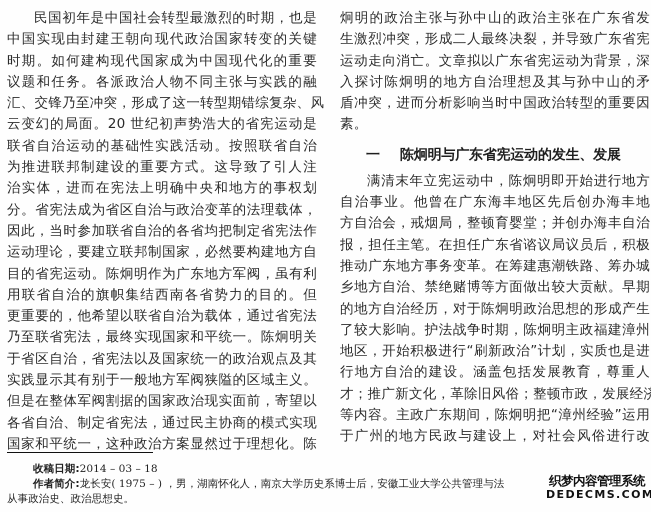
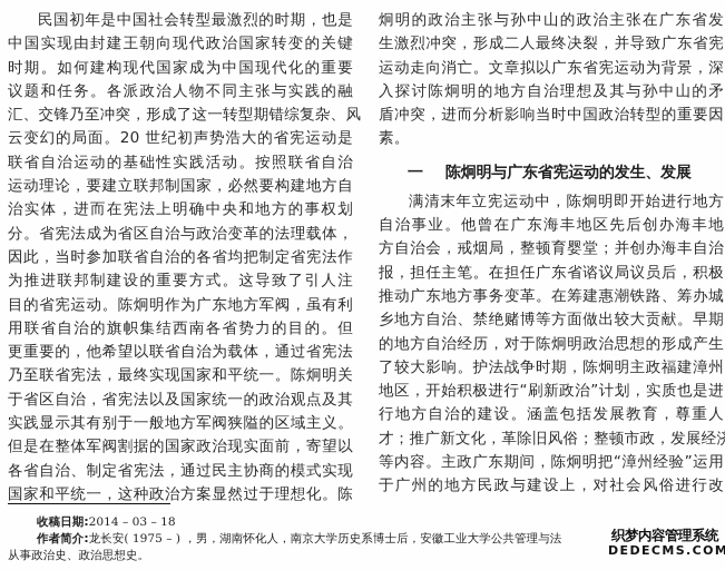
  民国初年是中国社会转型最激烈的时期，也是
  中国实现由封建王朝向现代政治国家转变的关键
  时期。如何建构现代国家成为中国现代化的重要
  议题和任务。各派政治人物不同主张与实践的融
  汇、交锋乃至冲突，形成了这一转型期错综复杂、风
  云变幻的局面。20 世纪初声势浩大的省宪运动是
  联省自治运动的基础性实践活动。按照联省自治
- 为推进联邦制建设的重要方式。这导致了引人注
+ 运动理论，要建立联邦制国家，必然要构建地方自
  治实体，进而在宪法上明确中央和地方的事权划
  分。省宪法成为省区自治与政治变革的法理载体，
  因此，当时参加联省自治的各省均把制定省宪法作
- 运动理论，要建立联邦制国家，必然要构建地方自
+ 为推进联邦制建设的重要方式。这导致了引人注
  目的省宪运动。陈炯明作为广东地方军阀，虽有利
  用联省自治的旗帜集结西南各省势力的目的。但
  更重要的，他希望以联省自治为载体，通过省宪法
  乃至联省宪法，最终实现国家和平统一。陈炯明关
  于省区自治，省宪法以及国家统一的政治观点及其
  实践显示其有别于一般地方军阀狭隘的区域主义。
  但是在整体军阀割据的国家政治现实面前，寄望以
  各省自治、制定省宪法，通过民主协商的模式实现
  国家和平统一，这种政治方案显然过于理想化。陈
  炯明的政治主张与孙中山的政治主张在广东省发
  生激烈冲突，形成二人最终决裂，并导致广东省宪
  运动走向消亡。文章拟以广东省宪运动为背景，深
  入探讨陈炯明的地方自治理想及其与孙中山的矛
  盾冲突，进而分析影响当时中国政治转型的重要因
  素。
  一 陈炯明与广东省宪运动的发生、发展
  满清末年立宪运动中，陈炯明即开始进行地方
  自治事业。他曾在广东海丰地区先后创办海丰地
  方自治会，戒烟局，整顿育婴堂；并创办海丰自治
  报，担任主笔。在担任广东省谘议局议员后，积极
  推动广东地方事务变革。在筹建惠潮铁路、筹办城
  乡地方自治、禁绝赌博等方面做出较大贡献。早期
  的地方自治经历，对于陈炯明政治思想的形成产生
  了较大影响。护法战争时期，陈炯明主政福建漳州
  地区，开始积极进行“刷新政治”计划，实质也是进
  行地方自治的建设。涵盖包括发展教育，尊重人
  才；推广新文化，革除旧风俗；整顿市政，发展经济
  等内容。主政广东期间，陈炯明把“漳州经验”运用
  于广州的地方民政与建设上，对社会风俗进行改
  收稿日期:2014 – 03 – 18
  作者简介:龙长安( 1975 – ) ，男，湖南怀化人，南京大学历史系博士后，安徽工业大学公共管理与法
  从事政治史、政治思想史。
  织梦内容管理系统
  DEDECMS.COM
